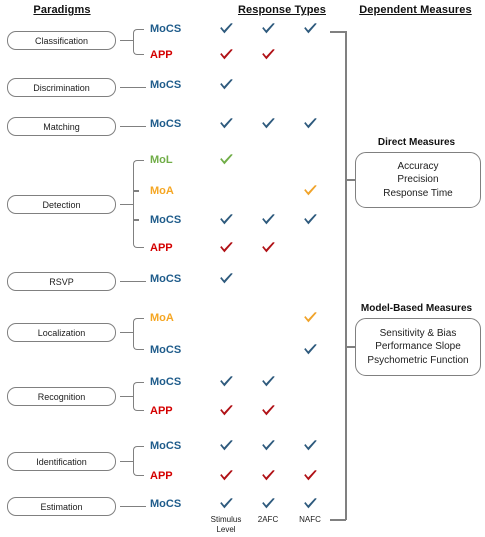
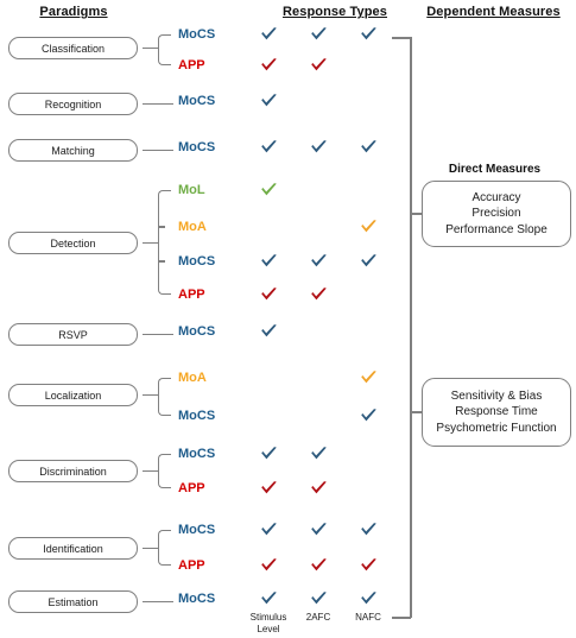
  Paradigms
  Response Types
  Dependent Measures
  Classification
  MoCS
  APP
- Discrimination
+ Recognition
  MoCS
  Matching
  MoCS
  Detection
  MoL
  MoA
  MoCS
  APP
  RSVP
  MoCS
  Localization
  MoA
  MoCS
- Recognition
+ Discrimination
  MoCS
  APP
  Identification
  MoCS
  APP
  Estimation
  MoCS
  Stimulus
  Level
  2AFC
  NAFC
  Direct Measures
  Accuracy
  Precision
- Response Time
+ Performance Slope
- Model-Based Measures
  Sensitivity & Bias
- Performance Slope
+ Response Time
  Psychometric Function
